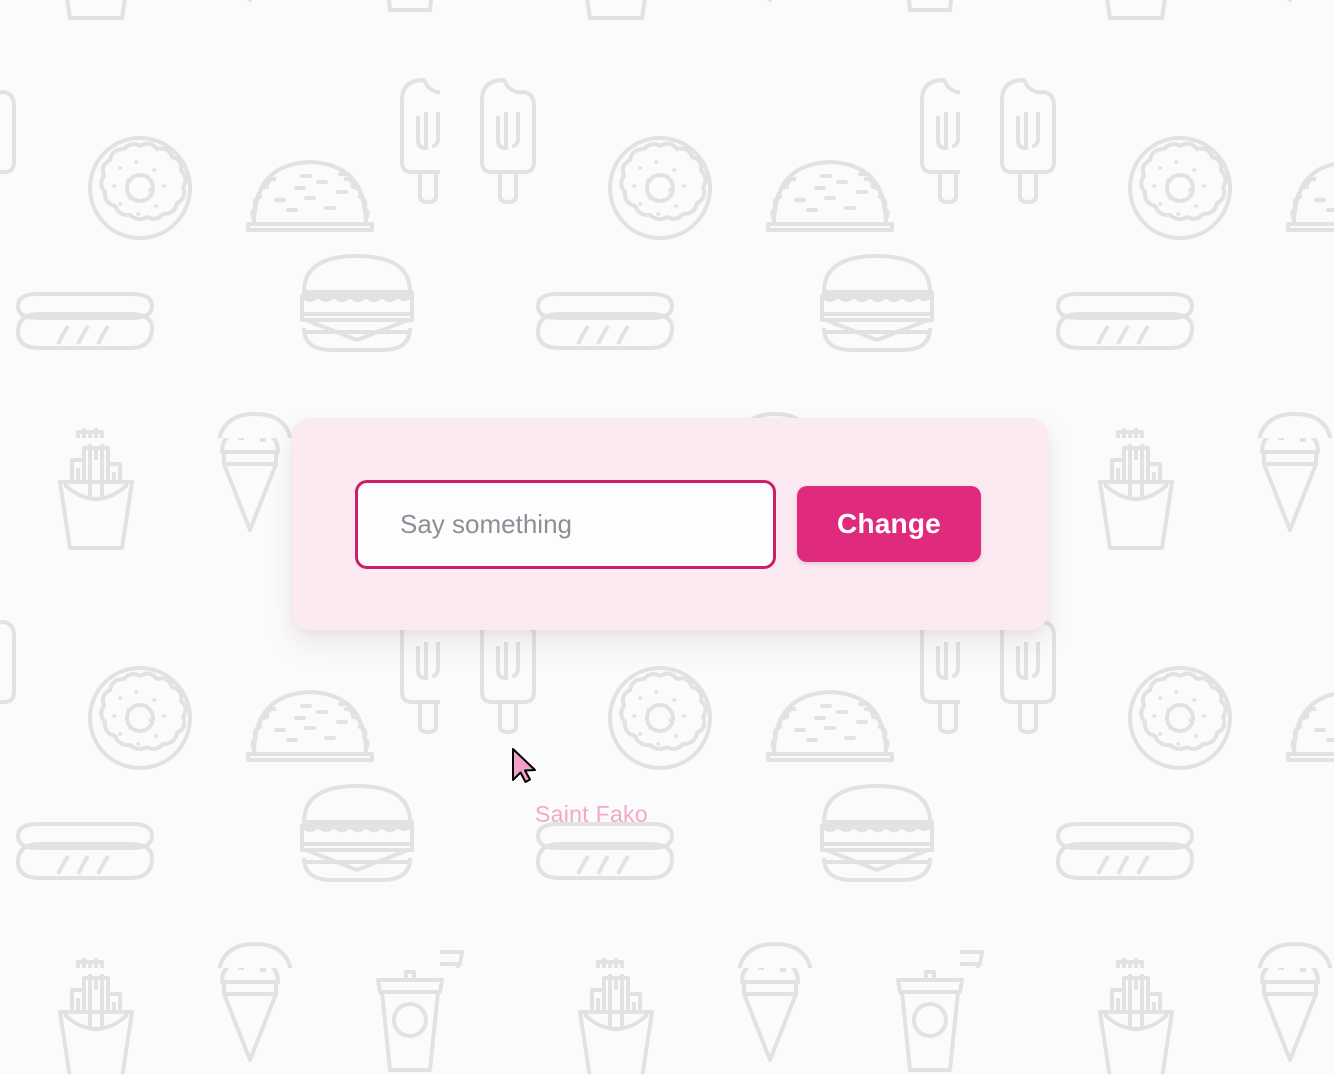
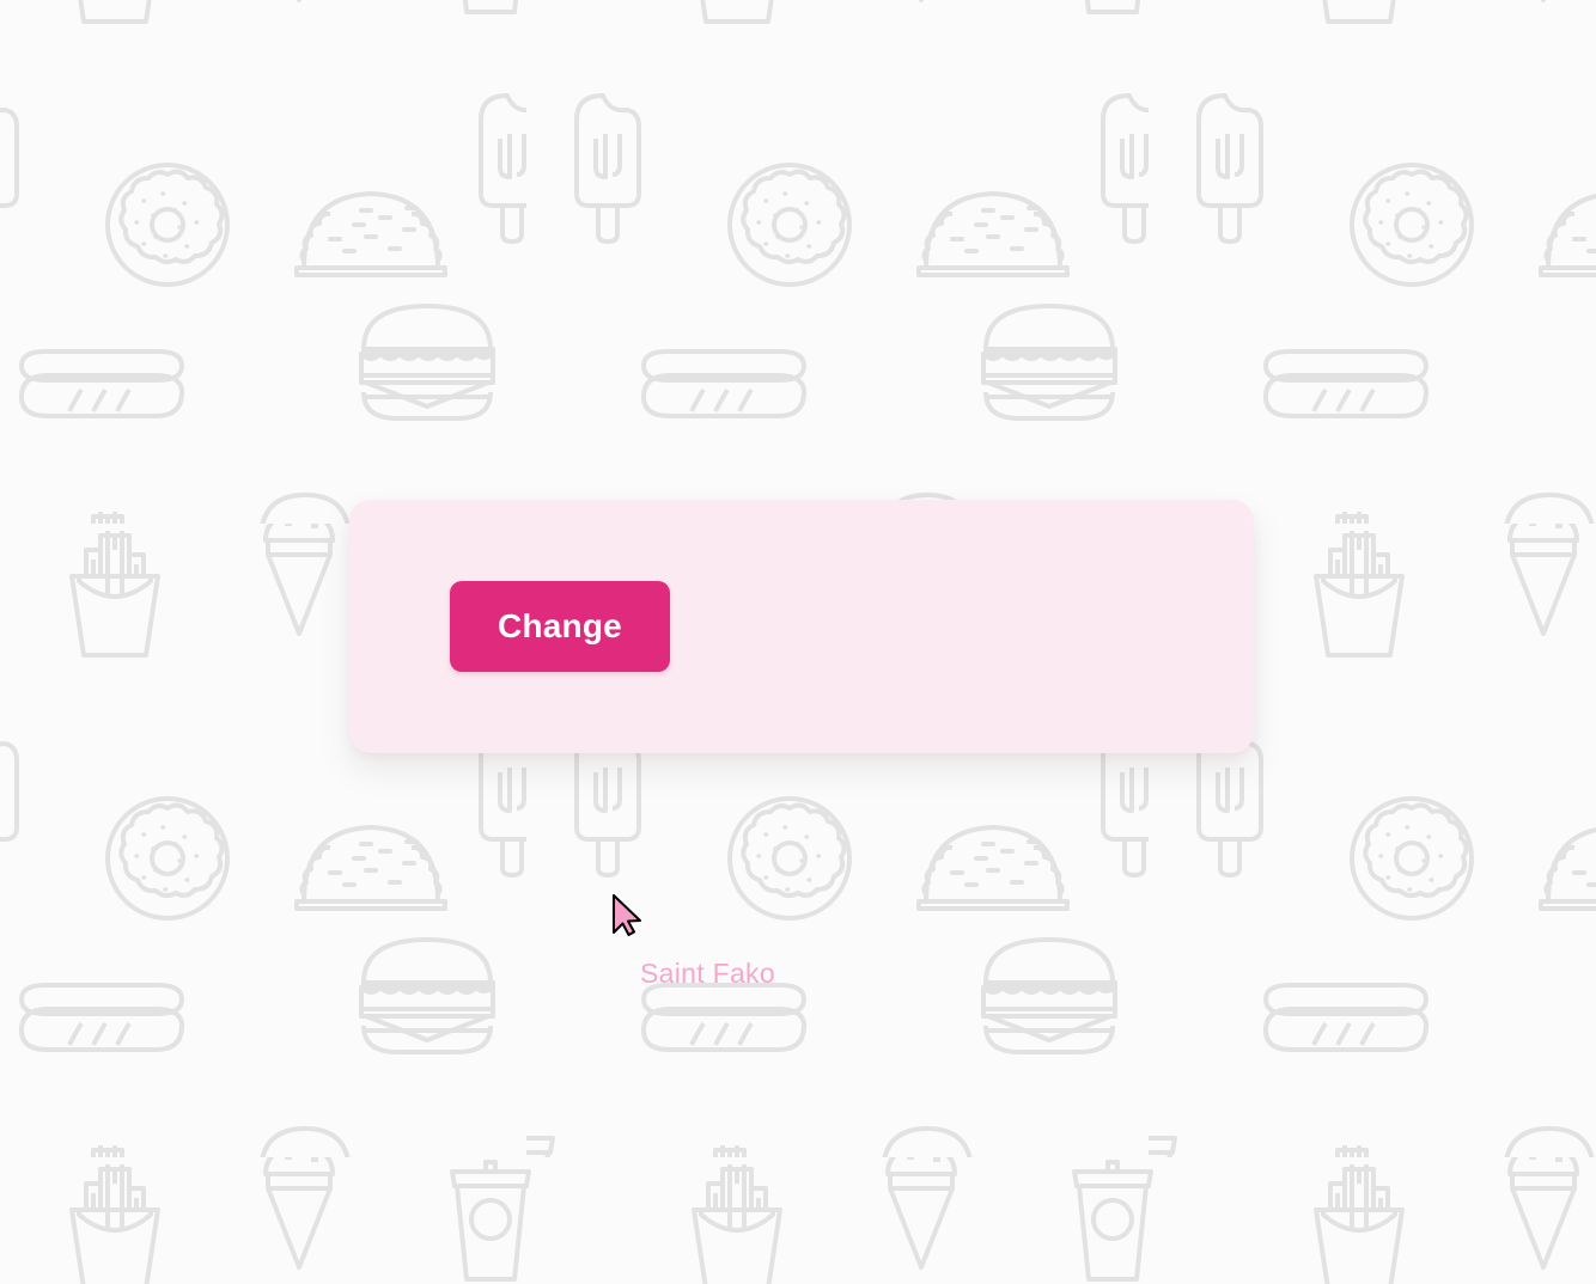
- Say something
  Change
  Saint Fako
